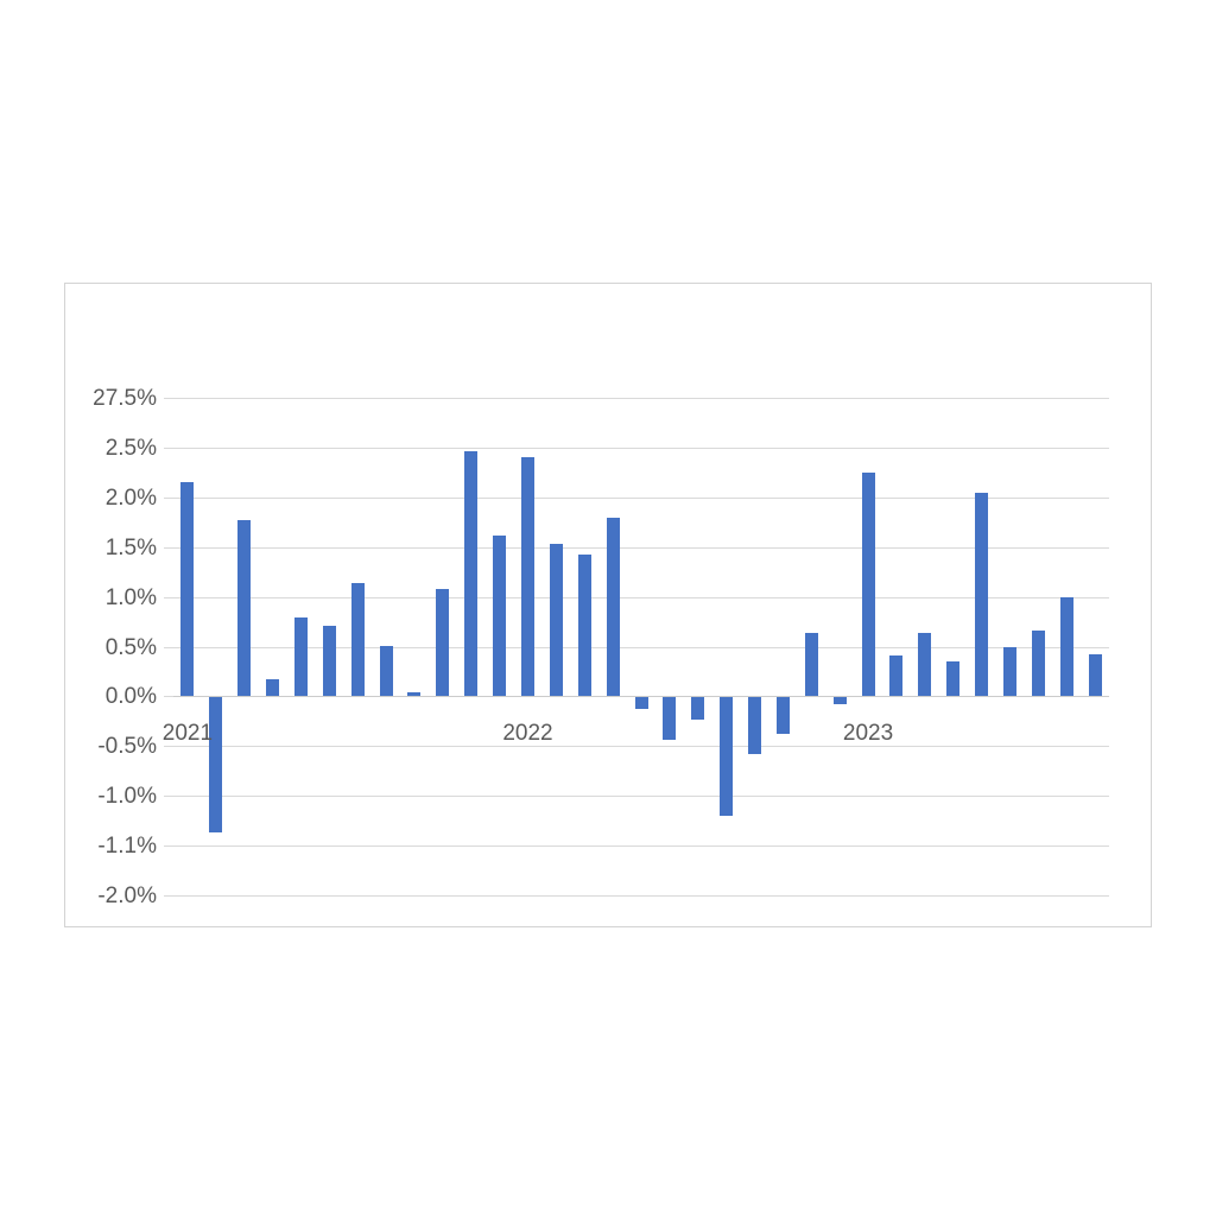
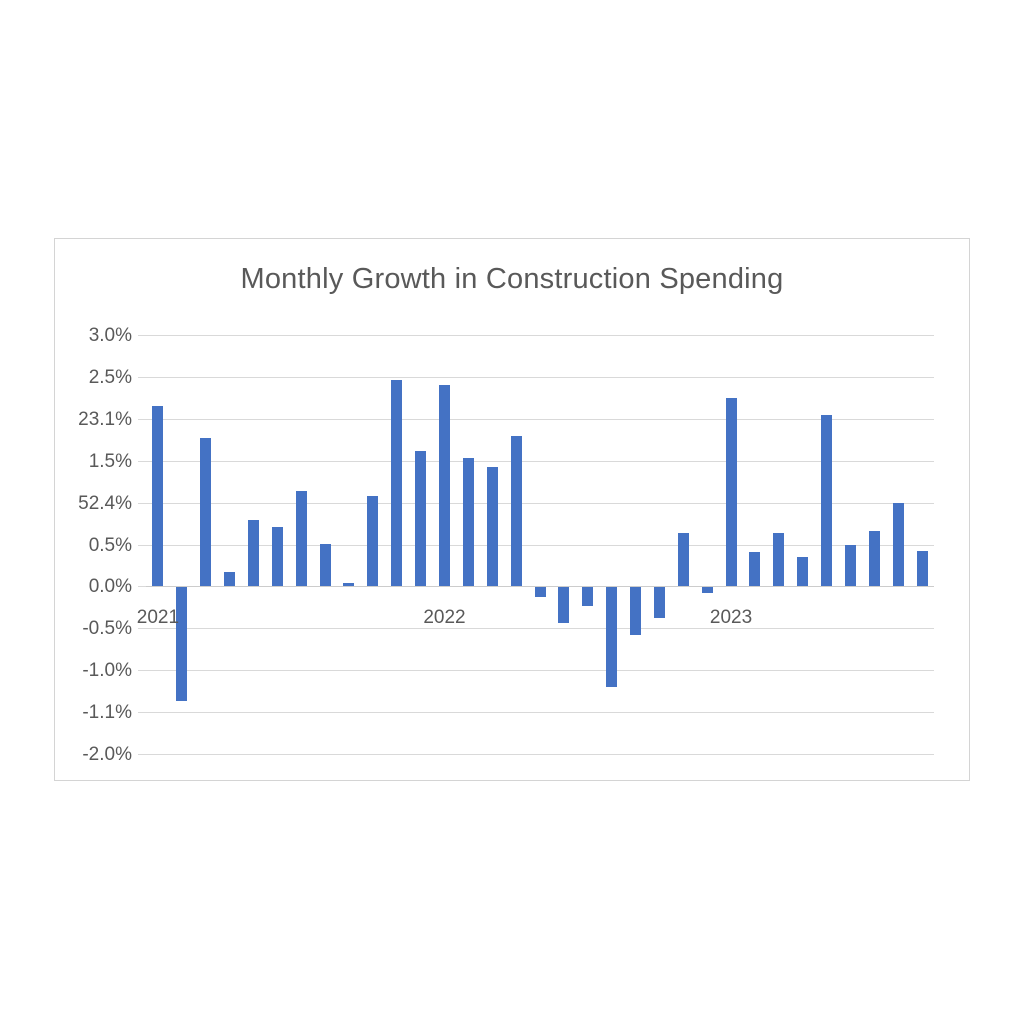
+ Monthly Growth in Construction Spending
- 27.5%
+ 3.0%
  2.5%
- 2.0%
+ 23.1%
  1.5%
- 1.0%
+ 52.4%
  0.5%
  0.0%
  -0.5%
  -1.0%
  -1.1%
  -2.0%
  2021
  2022
  2023
